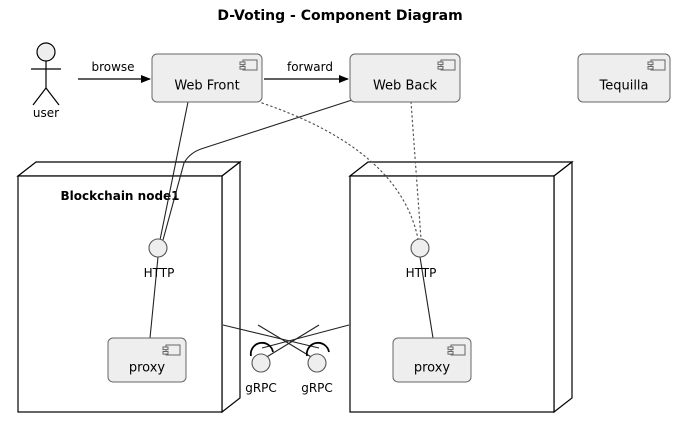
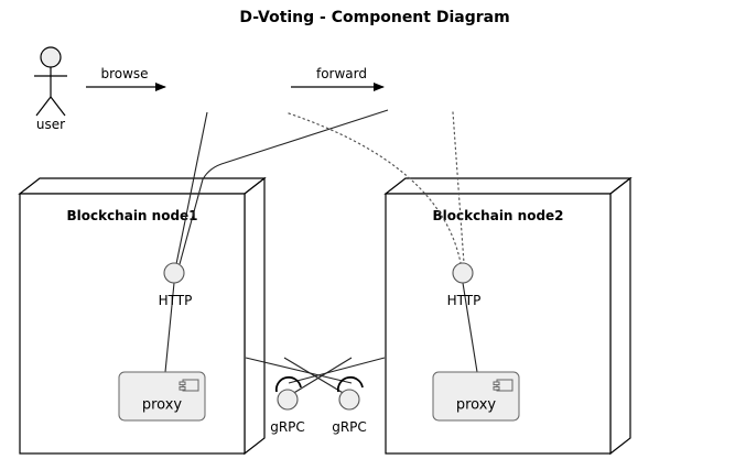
  D-Voting - Component Diagram
  user
  Blockchain node
+ Blockchain node2
  HTTP
  HTTP
  gRPC
  gRPC
- Web Front
- Web Back
- Tequilla
  proxy
  proxy
  browse
  forward
